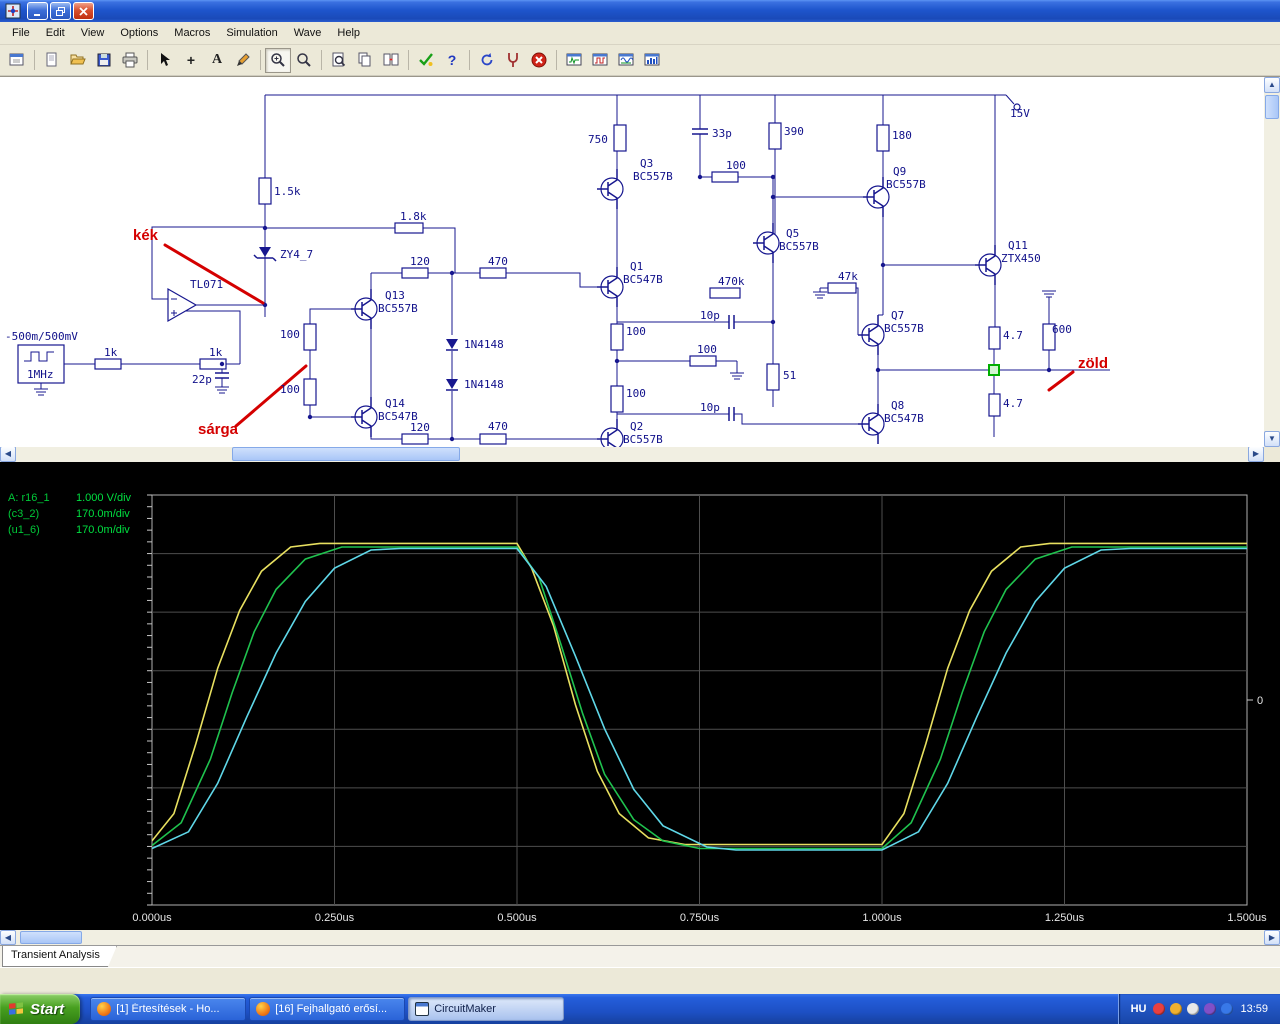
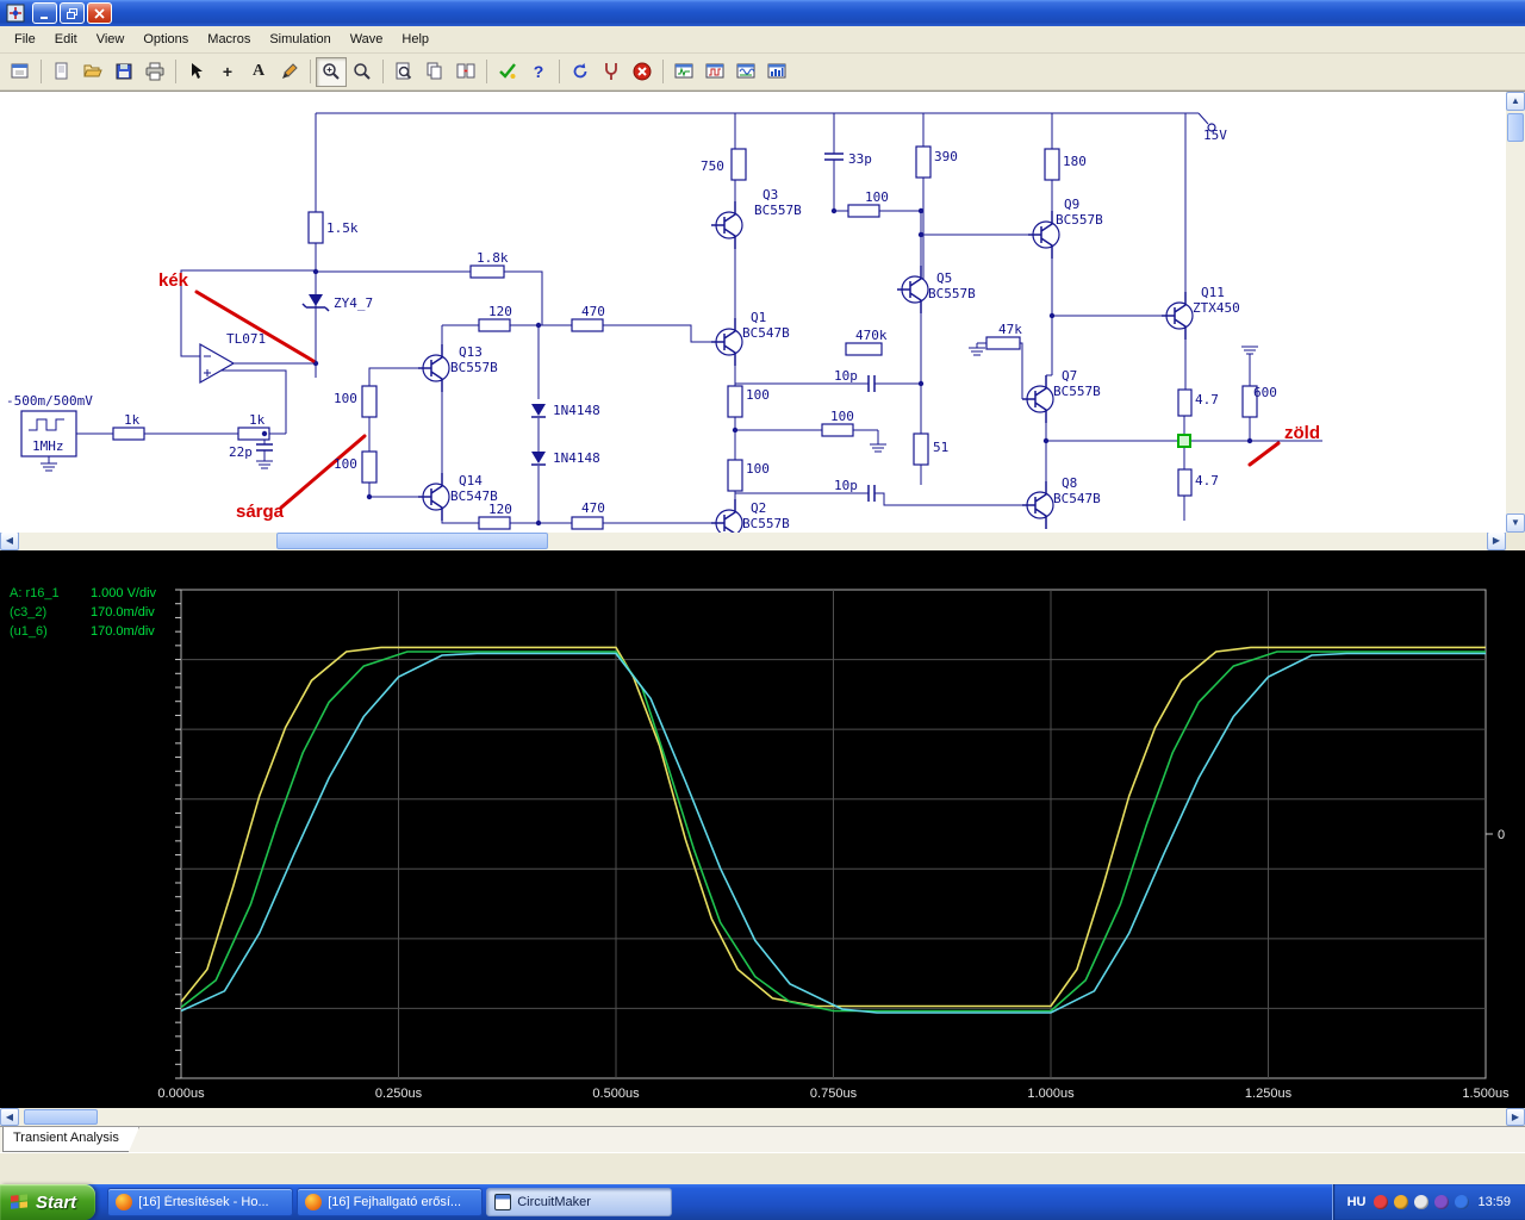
  File
  Edit
  View
  Options
  Macros
  Simulation
  Wave
  Help
  +
  A
  ?
  Q3
  BC557B
  Q9
  BC557B
  Q5
  BC557B
  Q11
  ZTX450
  Q1
  BC547B
  Q13
  BC557B
  Q7
  BC557B
  Q14
  BC547B
  Q8
  BC547B
  Q2
  BC557B
  1N4148
  1N4148
  15V
  750
  33p
  390
  180
  100
  1.5k
  1.8k
  ZY4_7
  120
  470
  470k
  47k
  TL071
  100
  100
  10p
  4.7
  600
  -500m/500mV
  1k
  1k
  100
  22p
  100
  1MHz
  51
  100
  10p
  4.7
  120
  470
  kék
  sárga
  zöld
  ▲
  ▼
  ◀
  ▶
  0.000us
  0.250us
  0.500us
  0.750us
  1.000us
  1.250us
  1.500us
  0
  A: r16_1
  1.000 V/div
  (c3_2)
  170.0m/div
  (u1_6)
  170.0m/div
  ◀
  ▶
  Transient Analysis
  Start
- [1] Értesítések - Ho...
+ [16] Értesítések - Ho...
  [16] Fejhallgató erősí...
  CircuitMaker
  HU
  13:59
